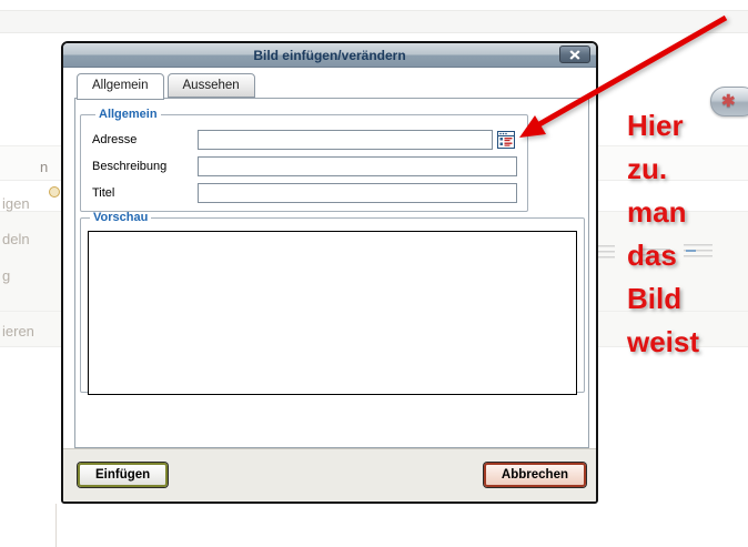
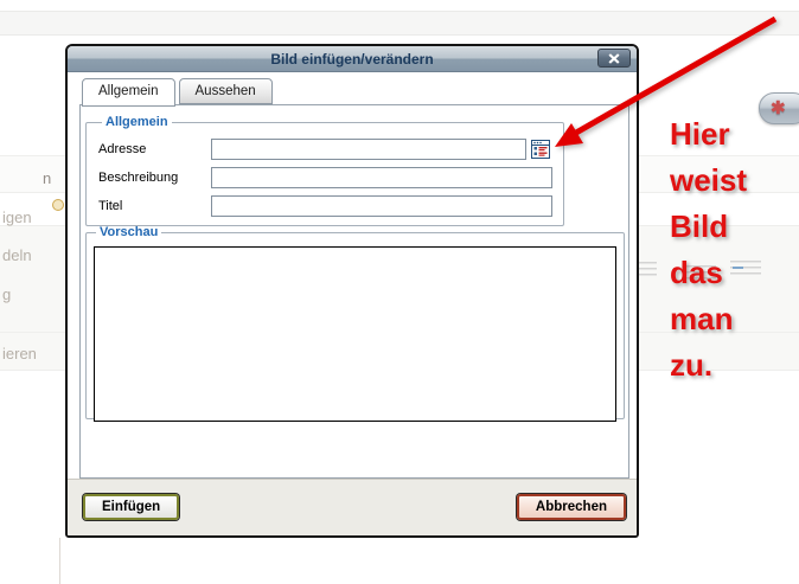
  n
  igen
  deln
  g
  ieren
  ✱
  Bild einfügen/verändern
  Allgemein
  Aussehen
  Allgemein
  Adresse
  Beschreibung
  Titel
  Vorschau
  Einfügen
  Abbrechen
  Hier
- zu.
+ weist
- man
+ Bild
  das
- Bild
+ man
- weist
+ zu.
